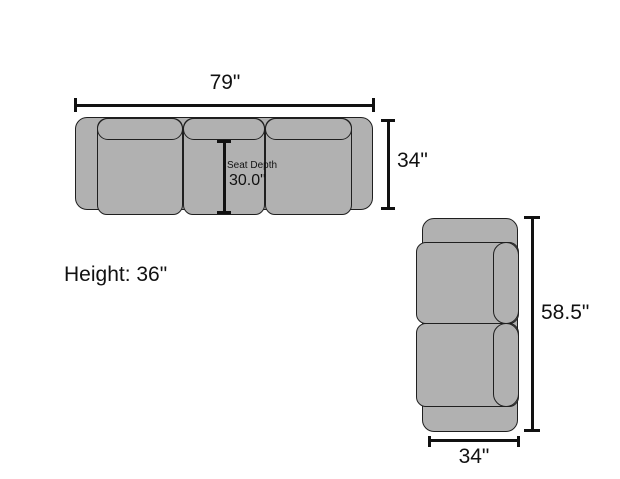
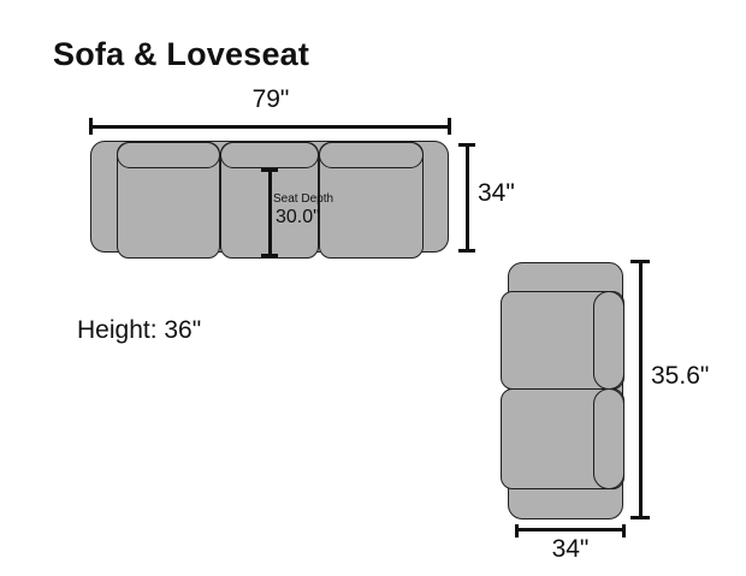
+ Sofa & Loveseat
  79"
  Seat Depth
  30.0"
  34"
  Height: 36"
- 58.5"
+ 35.6"
  34"
